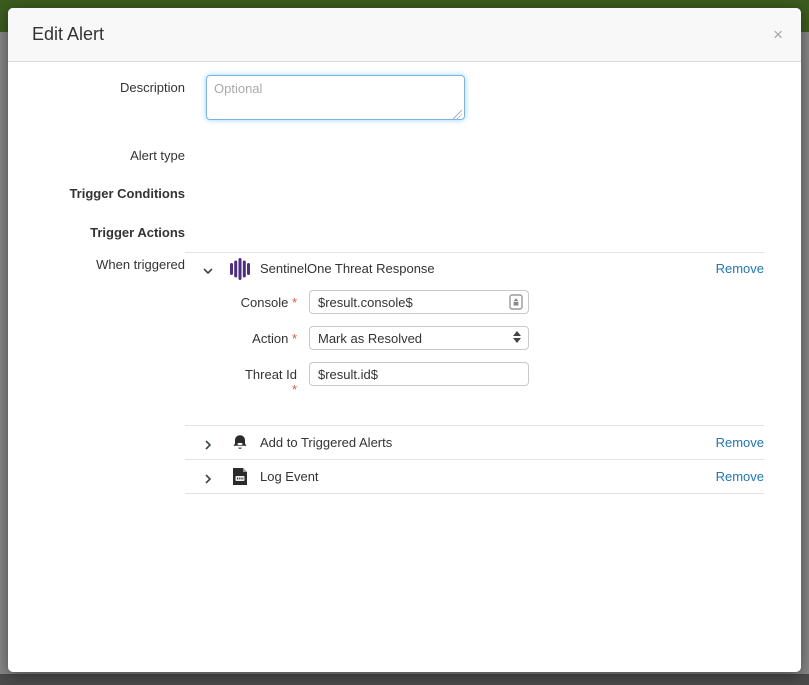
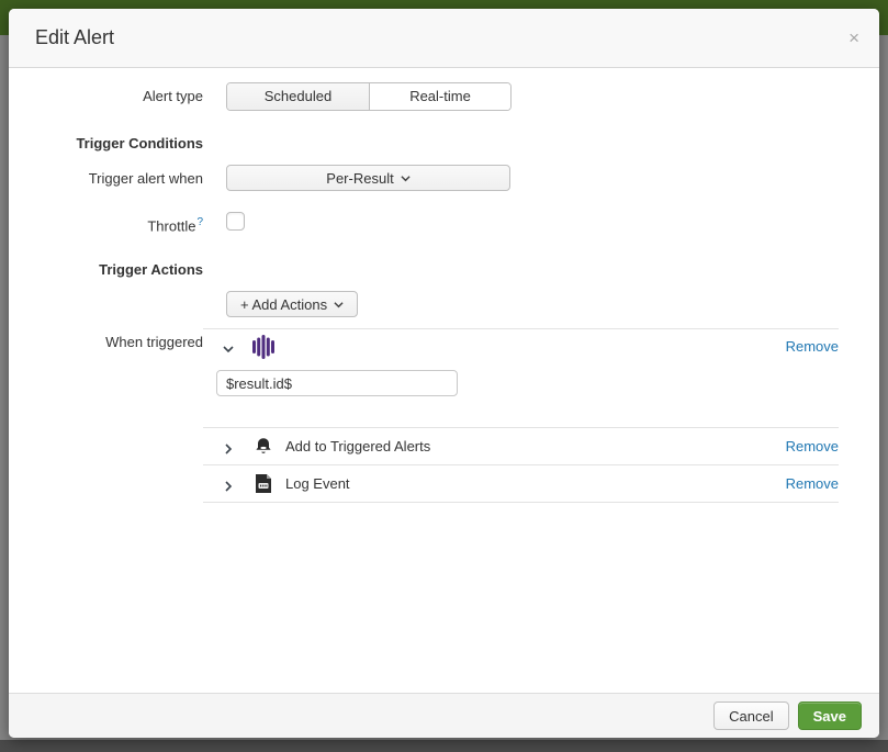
  Edit Alert
  ×
- Description
- Optional
  Alert type
+ Scheduled
+ Real-time
  Trigger Conditions
+ Trigger alert when
+ Per-Result
+ Throttle?
  Trigger Actions
+ + Add Actions
  When triggered
- SentinelOne Threat Response
  Remove
- Console *
- $result.console$
- Action *
- Mark as Resolved
- Threat Id
- *
  $result.id$
  Add to Triggered Alerts
  Remove
  Log Event
  Remove
+ Cancel
+ Save
